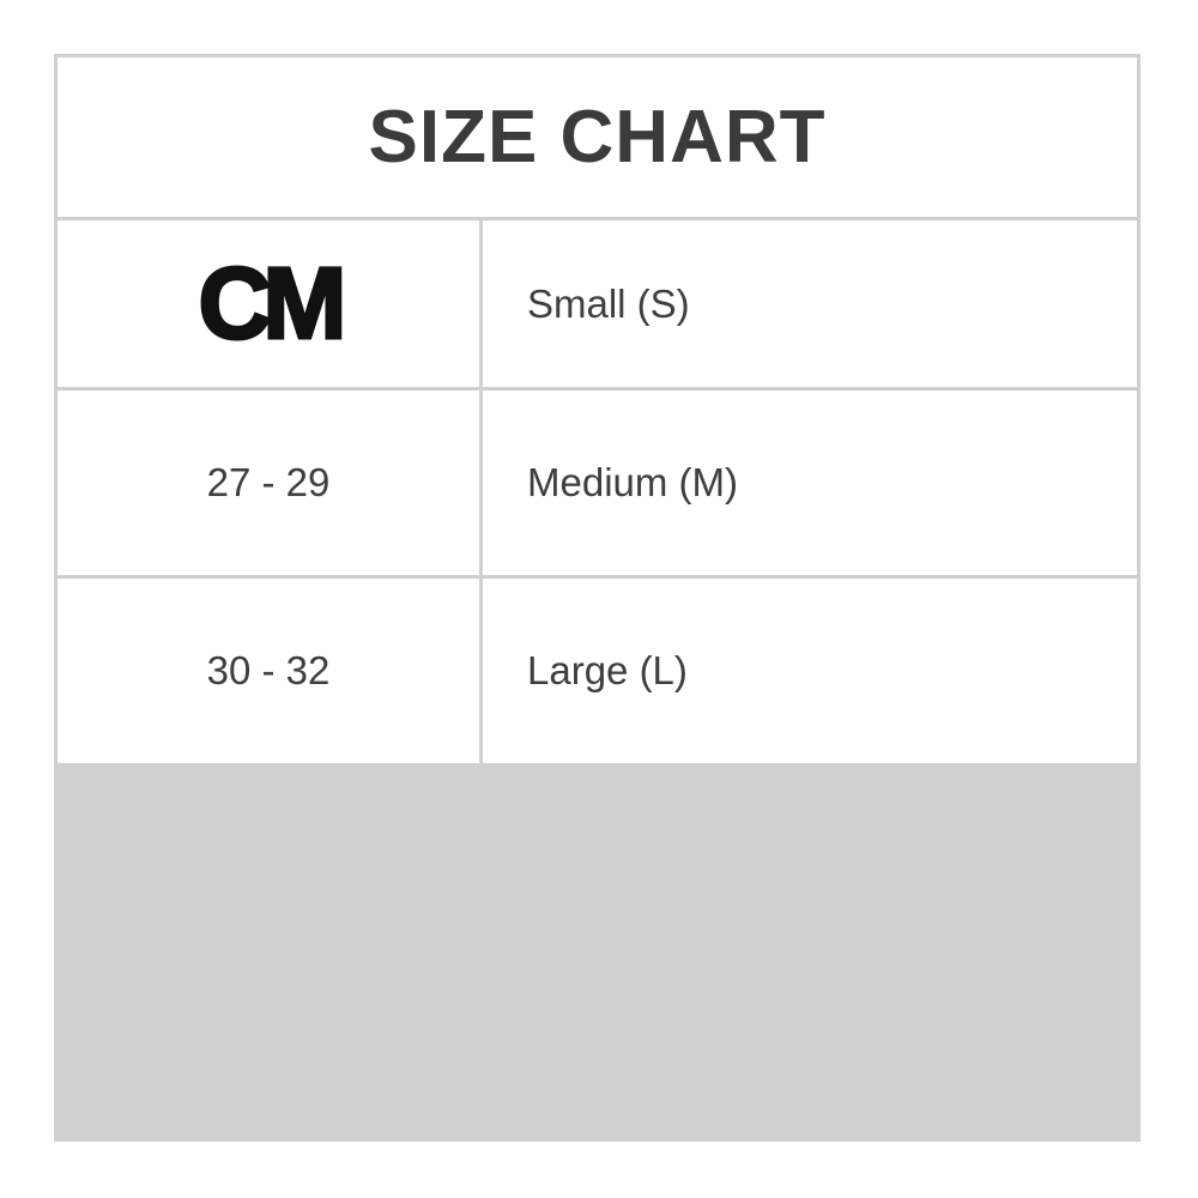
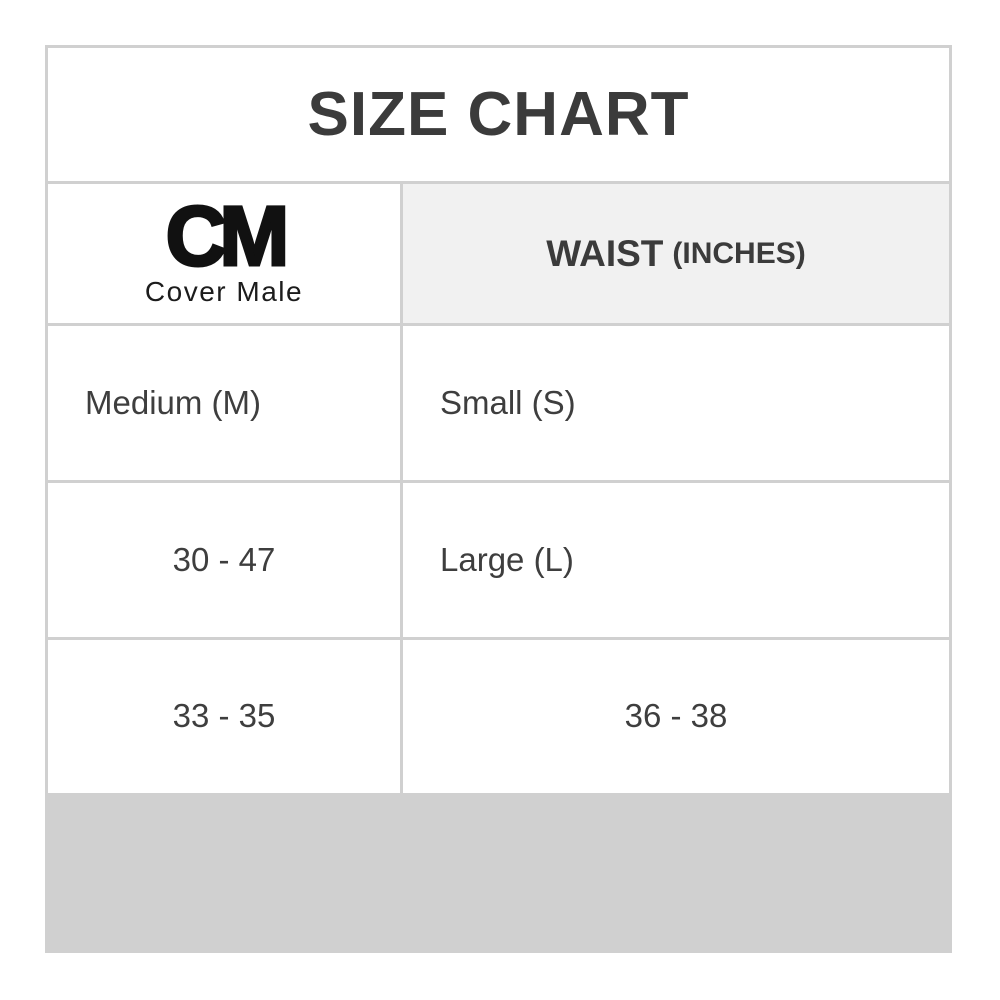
  SIZE CHART
  CM
+ Cover Male
+ WAIST
+ (INCHES)
- Small (S)
+ Medium (M)
- 27 - 29
- Medium (M)
+ Small (S)
- 30 - 32
+ 30 - 47
  Large (L)
+ 33 - 35
+ 36 - 38
